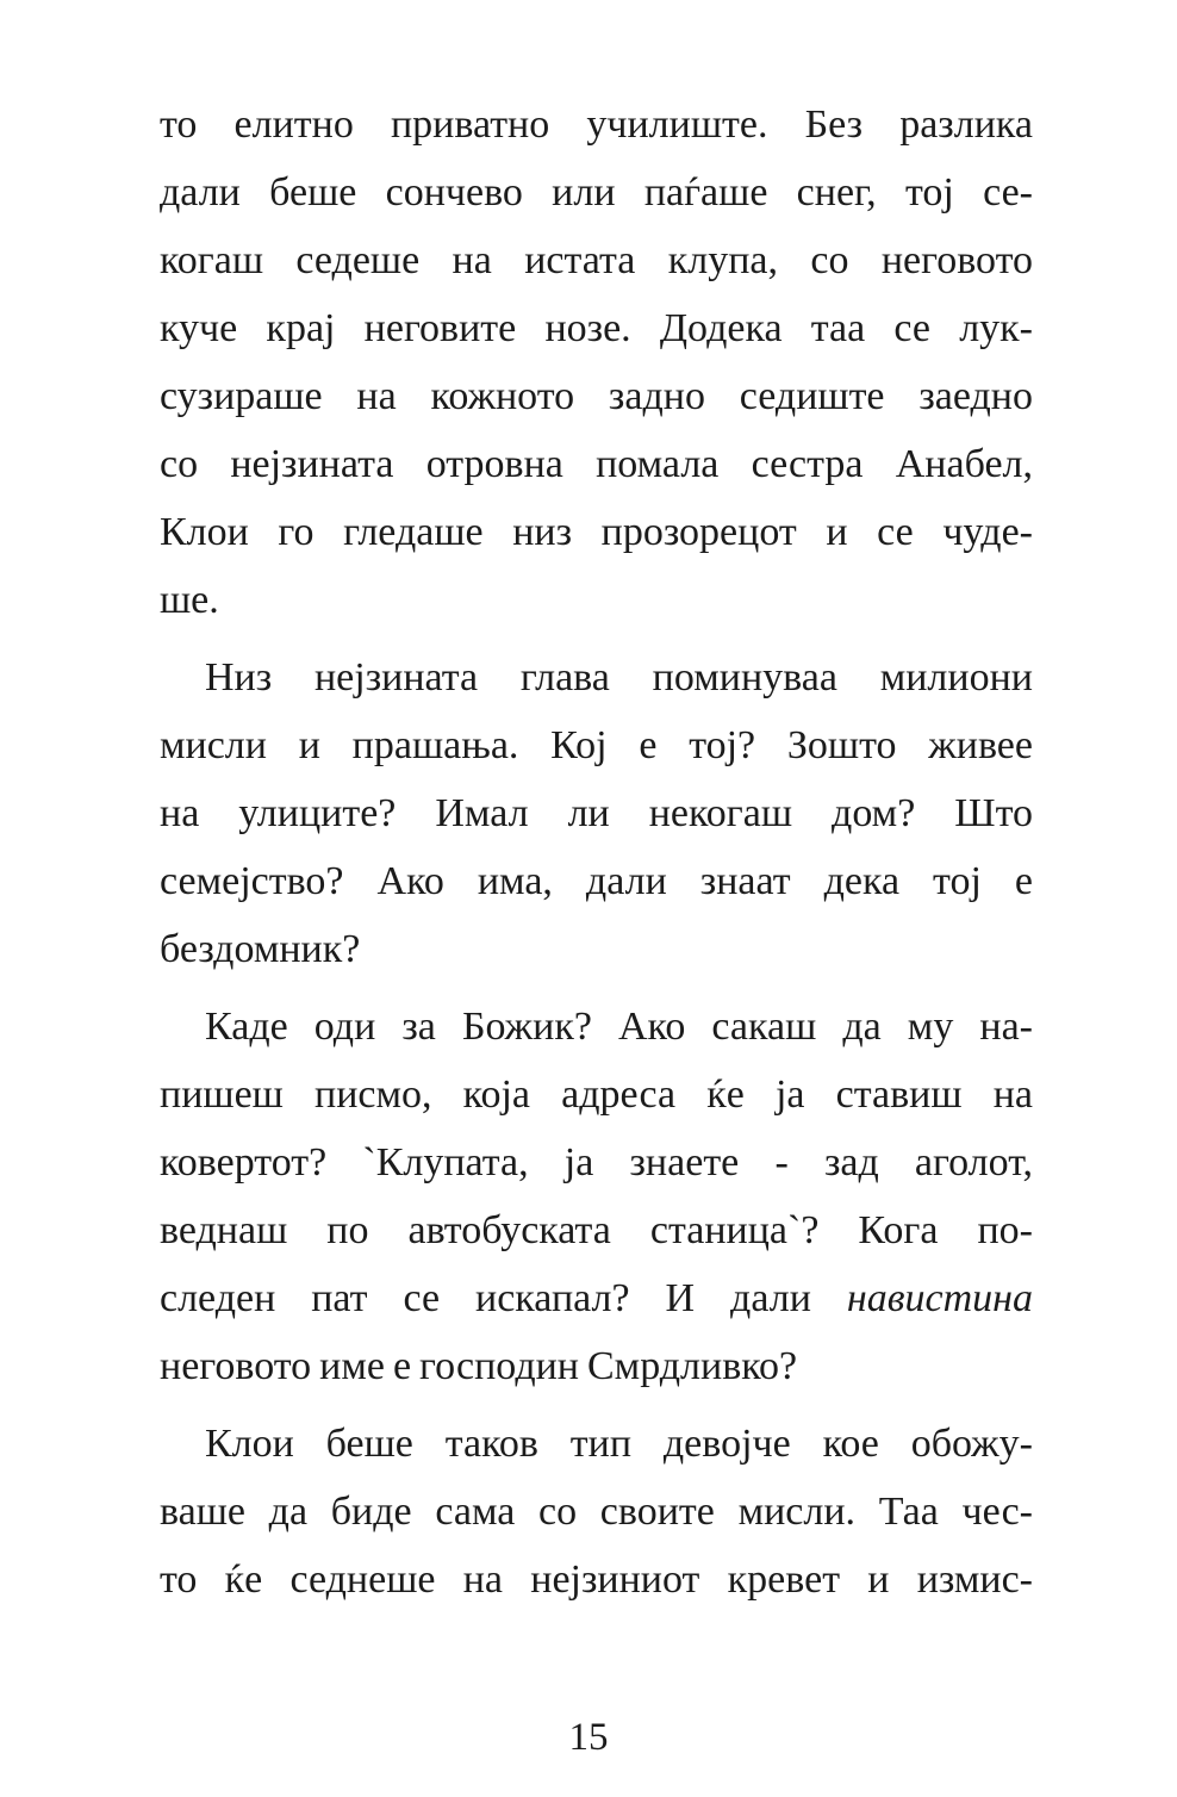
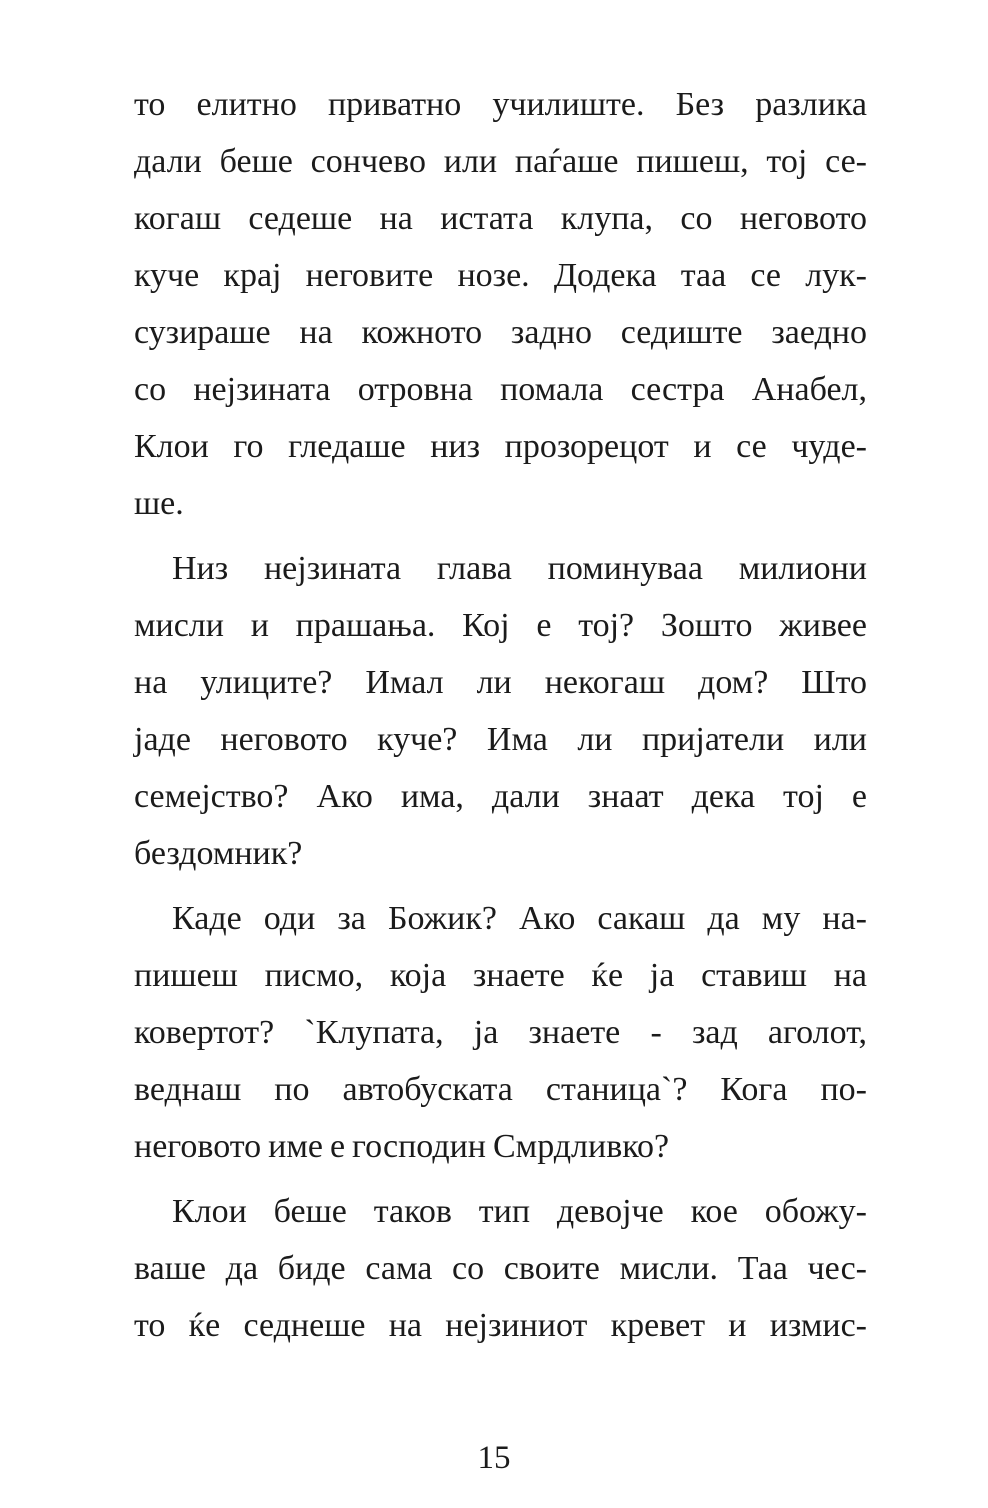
  то елитно приватно училиште. Без разлика
- дали беше сончево или паѓаше снег, тој се-
+ дали беше сончево или паѓаше пишеш, тој се-
  когаш седеше на истата клупа, со неговото
  куче крај неговите нозе. Додека таа се лук-
  сузираше на кожното задно седиште заедно
  со нејзината отровна помала сестра Анабел,
  Клои го гледаше низ прозорецот и се чуде-
  ше.
  Низ нејзината глава поминуваа милиони
  мисли и прашања. Кој е тој? Зошто живее
  на улиците? Имал ли некогаш дом? Што
+ јаде неговото куче? Има ли пријатели или
  семејство? Ако има, дали знаат дека тој е
  бездомник?
  Каде оди за Божик? Ако сакаш да му на-
- пишеш писмо, која адреса ќе ја ставиш на
+ пишеш писмо, која знаете ќе ја ставиш на
  ковертот? `Клупата, ја знаете - зад аголот,
  веднаш по автобуската станица`? Кога по-
- следен пат се искапал? И дали навистина
  неговото име е господин Смрдливко?
  Клои беше таков тип девојче кое обожу-
  ваше да биде сама со своите мисли. Таа чес-
  то ќе седнеше на нејзиниот кревет и измис-
  15
